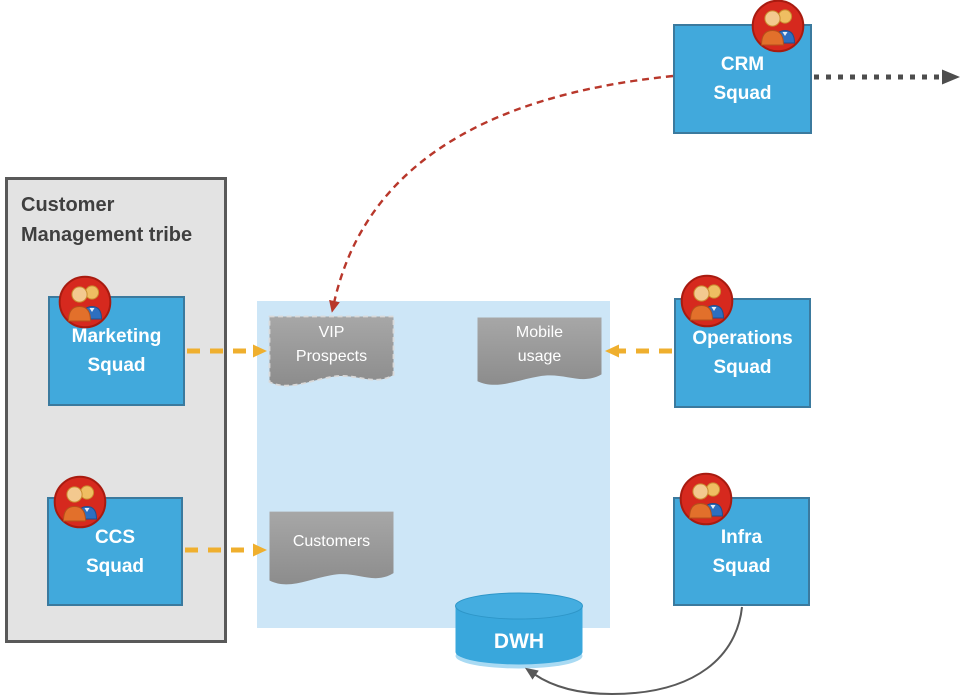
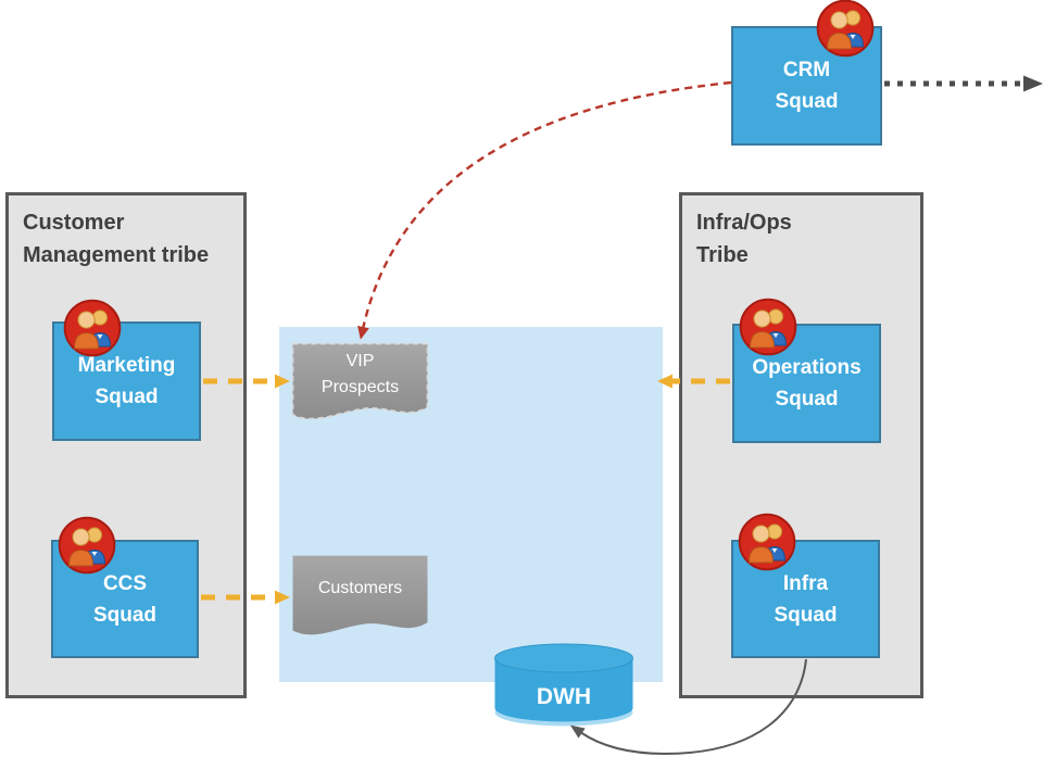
  Customer
  Management tribe
+ Infra/Ops
+ Tribe
  CRM
  Squad
  Marketing
  Squad
  CCS
  Squad
  Operations
  Squad
  Infra
  Squad
  VIP
  Prospects
- Mobile
- usage
  Customers
  DWH
